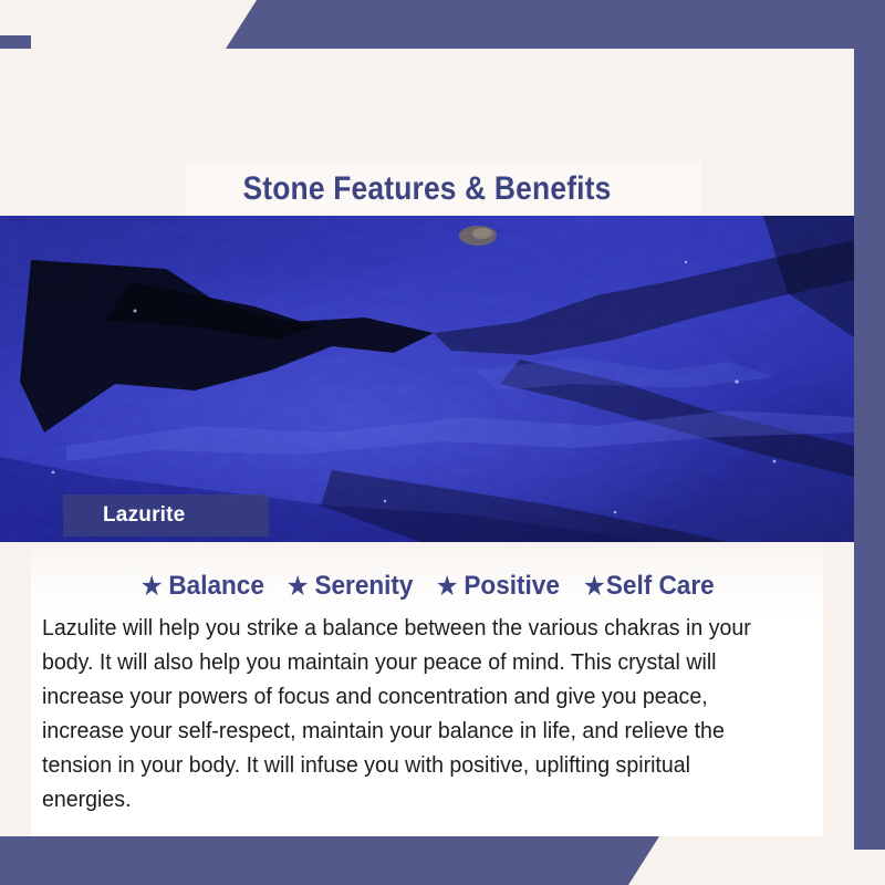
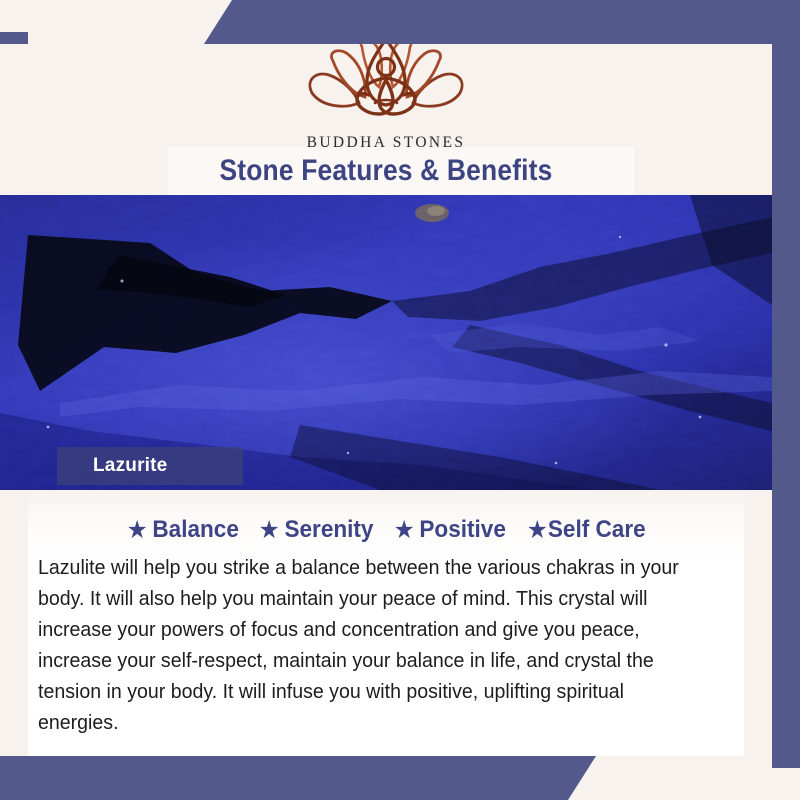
+ BUDDHA STONES
  Stone Features & Benefits
  Lazurite
  ★
  Balance
  ★
  Serenity
  ★
  Positive
  ★
  Self Care
- Lazulite will help you strike a balance between the various chakras in your body. It will also help you maintain your peace of mind. This crystal will increase your powers of focus and concentration and give you peace, increase your self-respect, maintain your balance in life, and relieve the tension in your body. It will infuse you with positive, uplifting spiritual energies.
+ Lazulite will help you strike a balance between the various chakras in your body. It will also help you maintain your peace of mind. This crystal will increase your powers of focus and concentration and give you peace, increase your self-respect, maintain your balance in life, and crystal the tension in your body. It will infuse you with positive, uplifting spiritual energies.
